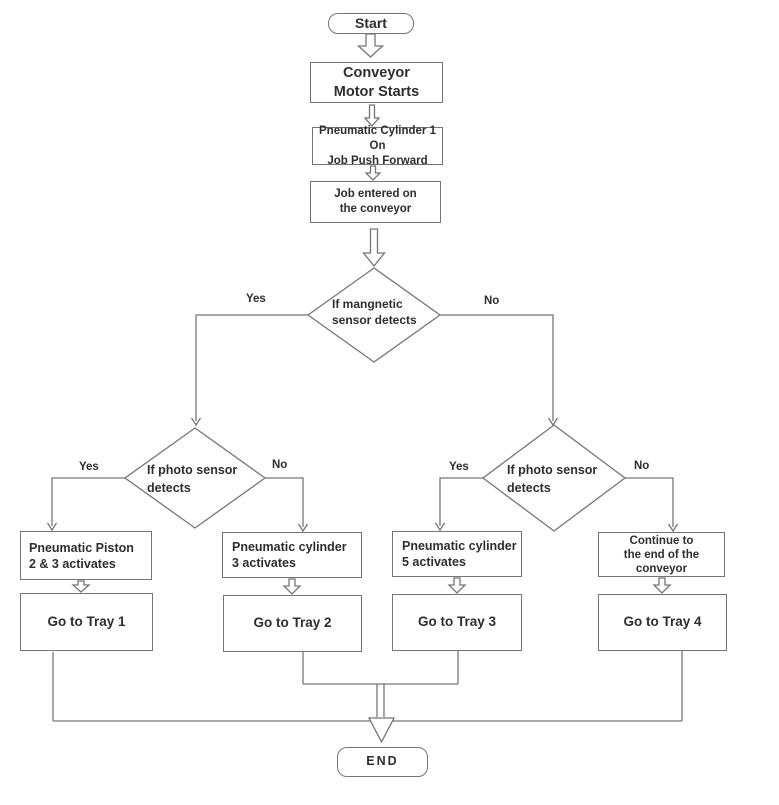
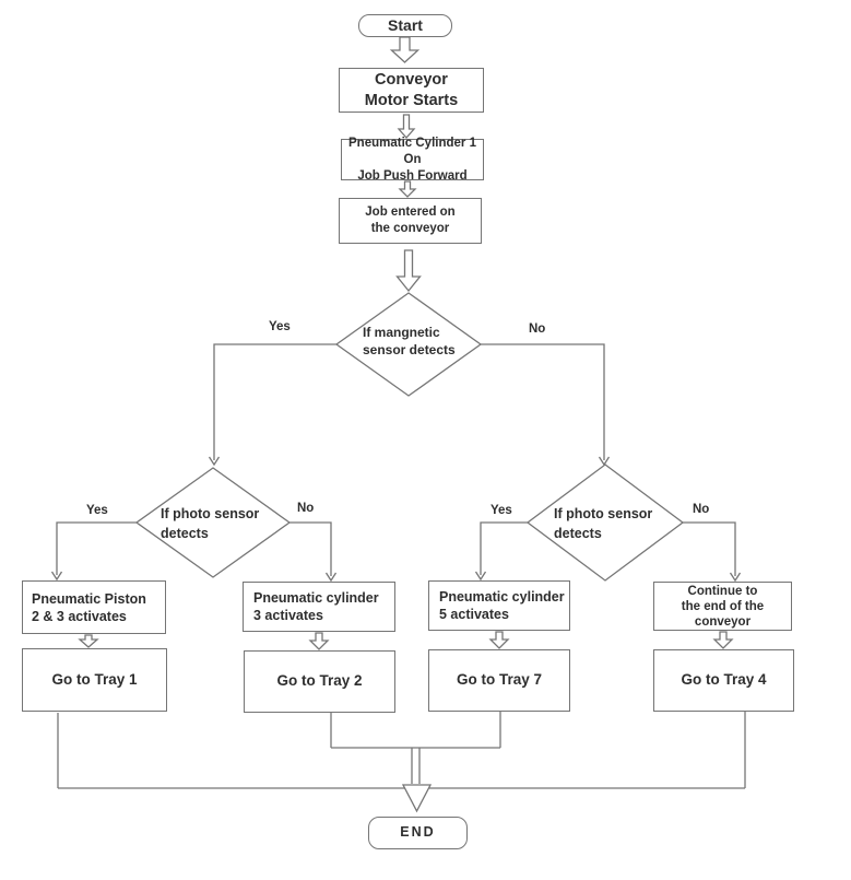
  Start
  Conveyor
  Motor Starts
  Pneumatic Cylinder 1 On
  Job Push Forward
  Job entered on
  the conveyor
  Pneumatic Piston
  2 & 3 activates
  Pneumatic cylinder
  3 activates
  Pneumatic cylinder
  5 activates
  Continue to
  the end of the
  conveyor
  Go to Tray 1
  Go to Tray 2
- Go to Tray 3
+ Go to Tray 7
  Go to Tray 4
  END
  If mangnetic
  sensor detects
  If photo sensor
  detects
  If photo sensor
  detects
  Yes
  No
  Yes
  No
  Yes
  No
